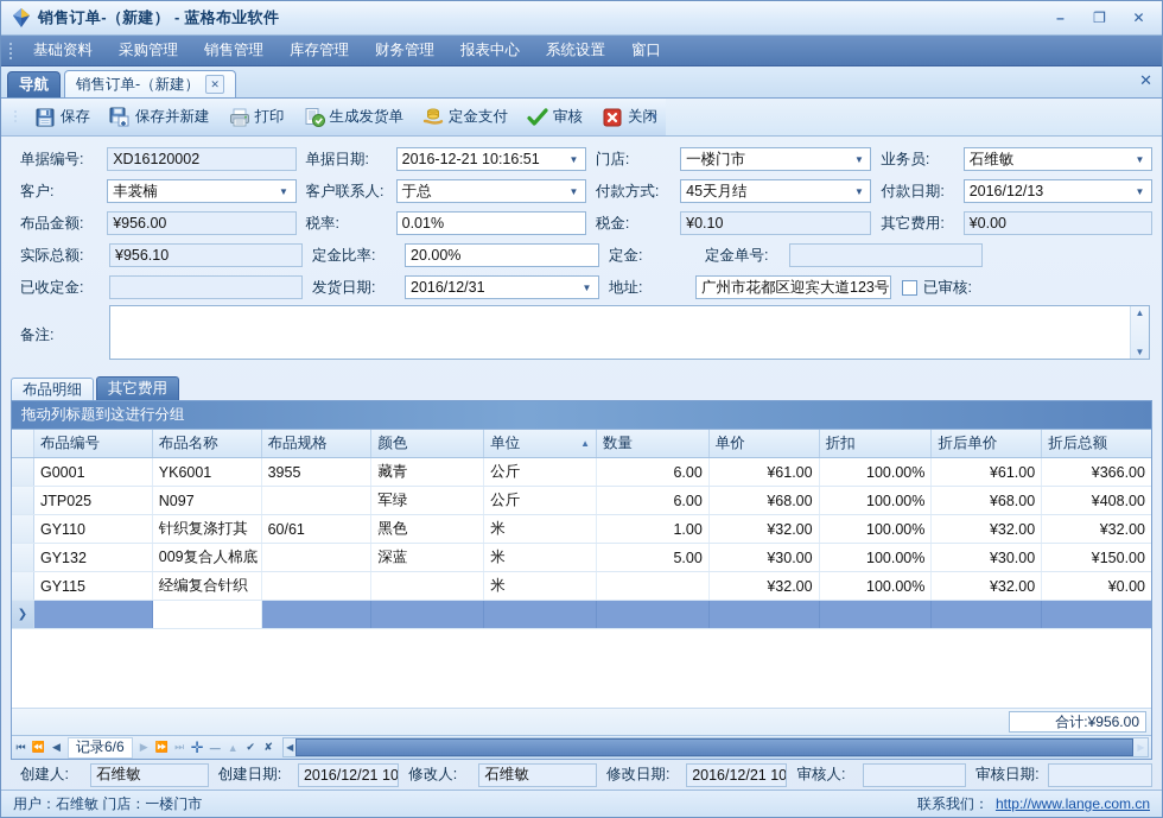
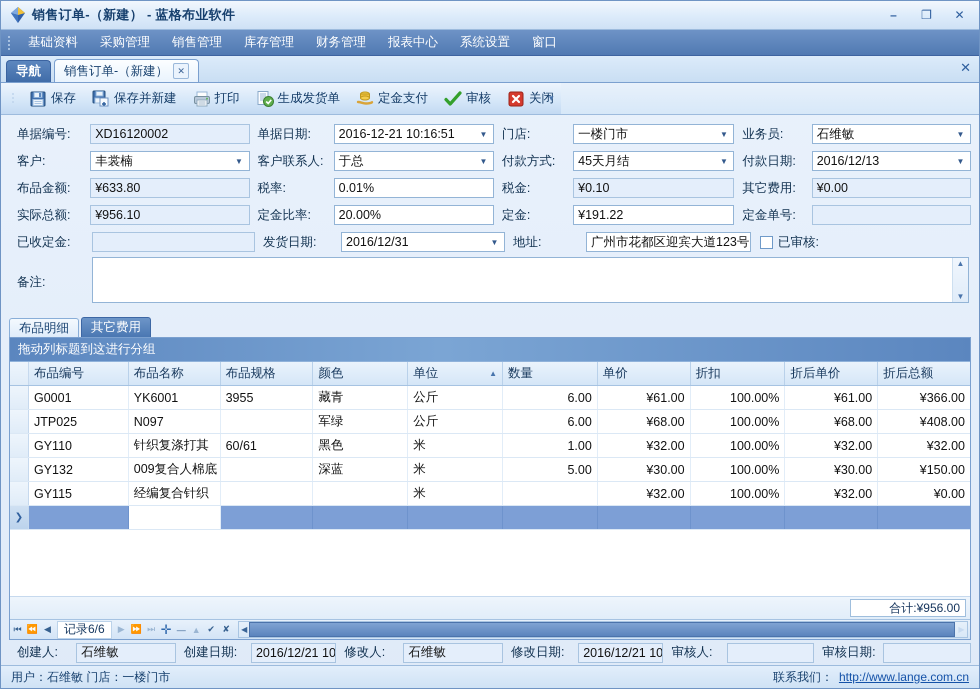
  销售订单-（新建） - 蓝格布业软件
  –
  ❐
  ✕
  基础资料
  采购管理
  销售管理
  库存管理
  财务管理
  报表中心
  系统设置
  窗口
  导航
  销售订单-（新建）
  ✕
  ✕
  保存
  保存并新建
  打印
  生成发货单
  定金支付
  审核
  关闭
  ▾
  单据编号:
  XD16120002
  单据日期:
  2016-12-21 10:16:51
  ▼
  门店:
  一楼门市
  ▼
  业务员:
  石维敏
  ▼
  客户:
  丰裳楠
  ▼
  客户联系人:
  于总
  ▼
  付款方式:
  45天月结
  ▼
  付款日期:
  2016/12/13
  ▼
  布品金额:
- ¥956.00
+ ¥633.80
  税率:
  0.01%
  税金:
  ¥0.10
  其它费用:
  ¥0.00
  实际总额:
  ¥956.10
  定金比率:
  20.00%
  定金:
+ ¥191.22
  定金单号:
  已收定金:
  发货日期:
  2016/12/31
  ▼
  地址:
  广州市花都区迎宾大道123号
  已审核:
  备注:
  ▲
  ▼
  布品明细
  其它费用
  拖动列标题到这进行分组
  布品编号
  布品名称
  布品规格
  颜色
  单位
  ▲
  数量
  单价
  折扣
  折后单价
  折后总额
  G0001
  YK6001
  3955
  藏青
  公斤
  6.00
  ¥61.00
  100.00%
  ¥61.00
  ¥366.00
  JTP025
  N097
  军绿
  公斤
  6.00
  ¥68.00
  100.00%
  ¥68.00
  ¥408.00
  GY110
  针织复涤打其
  60/61
  黑色
  米
  1.00
  ¥32.00
  100.00%
  ¥32.00
  ¥32.00
  GY132
  009复合人棉底
  深蓝
  米
  5.00
  ¥30.00
  100.00%
  ¥30.00
  ¥150.00
  GY115
  经编复合针织
  米
  ¥32.00
  100.00%
  ¥32.00
  ¥0.00
  ❯
  合计:¥956.00
  ⏮
  ⏪
  ◀
  记录6/6
  ▶
  ⏩
  ⏭
  ✛
  —
  ▲
  ✔
  ✘
  ◀
  ▶
  创建人:
  石维敏
  创建日期:
  2016/12/21 10
  修改人:
  石维敏
  修改日期:
  2016/12/21 10
  审核人:
  审核日期:
  用户：石维敏 门店：一楼门市
  联系我们：
  http://www.lange.com.cn
